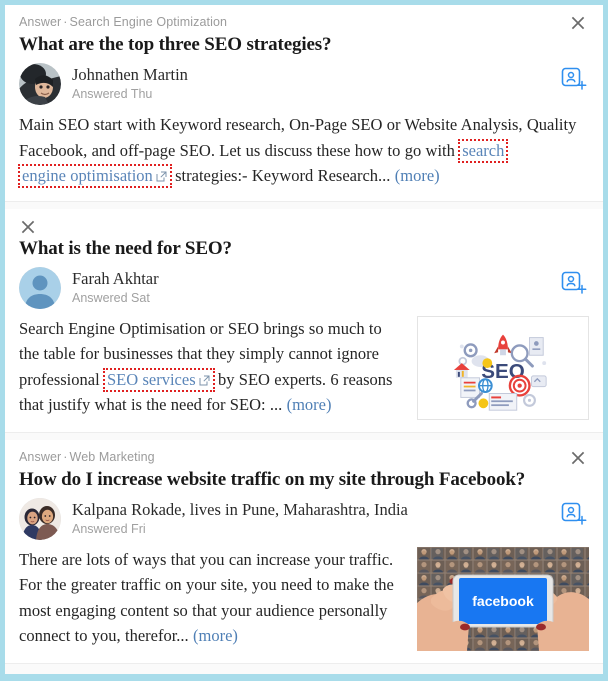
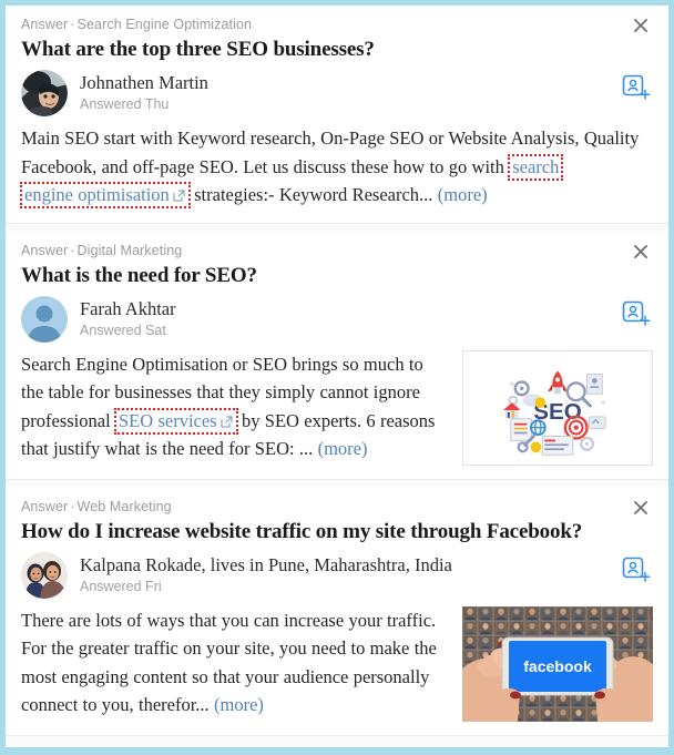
  Answer · Search Engine Optimization
- What are the top three SEO strategies?
+ What are the top three SEO businesses?
  Johnathen Martin
  Answered Thu
  Main SEO start with Keyword research, On-Page SEO or Website Analysis, Quality Facebook, and off-page SEO. Let us discuss these how to go with search engine optimisation strategies:- Keyword Research... (more)
+ Answer · Digital Marketing
  What is the need for SEO?
  Farah Akhtar
  Answered Sat
  Search Engine Optimisation or SEO brings so much to the table for businesses that they simply cannot ignore professional SEO services by SEO experts. 6 reasons that justify what is the need for SEO: ... (more)
  SEO
  Answer · Web Marketing
  How do I increase website traffic on my site through Facebook?
  Kalpana Rokade, lives in Pune, Maharashtra, India
  Answered Fri
  There are lots of ways that you can increase your traffic. For the greater traffic on your site, you need to make the most engaging content so that your audience personally connect to you, therefor... (more)
  facebook
